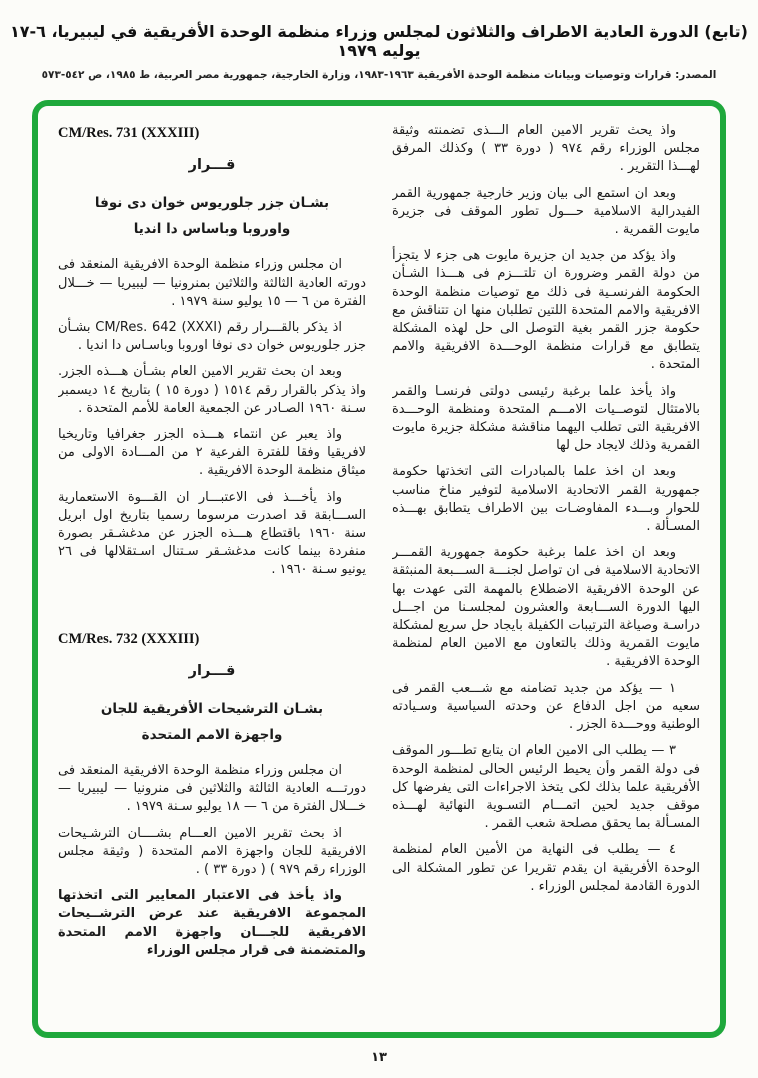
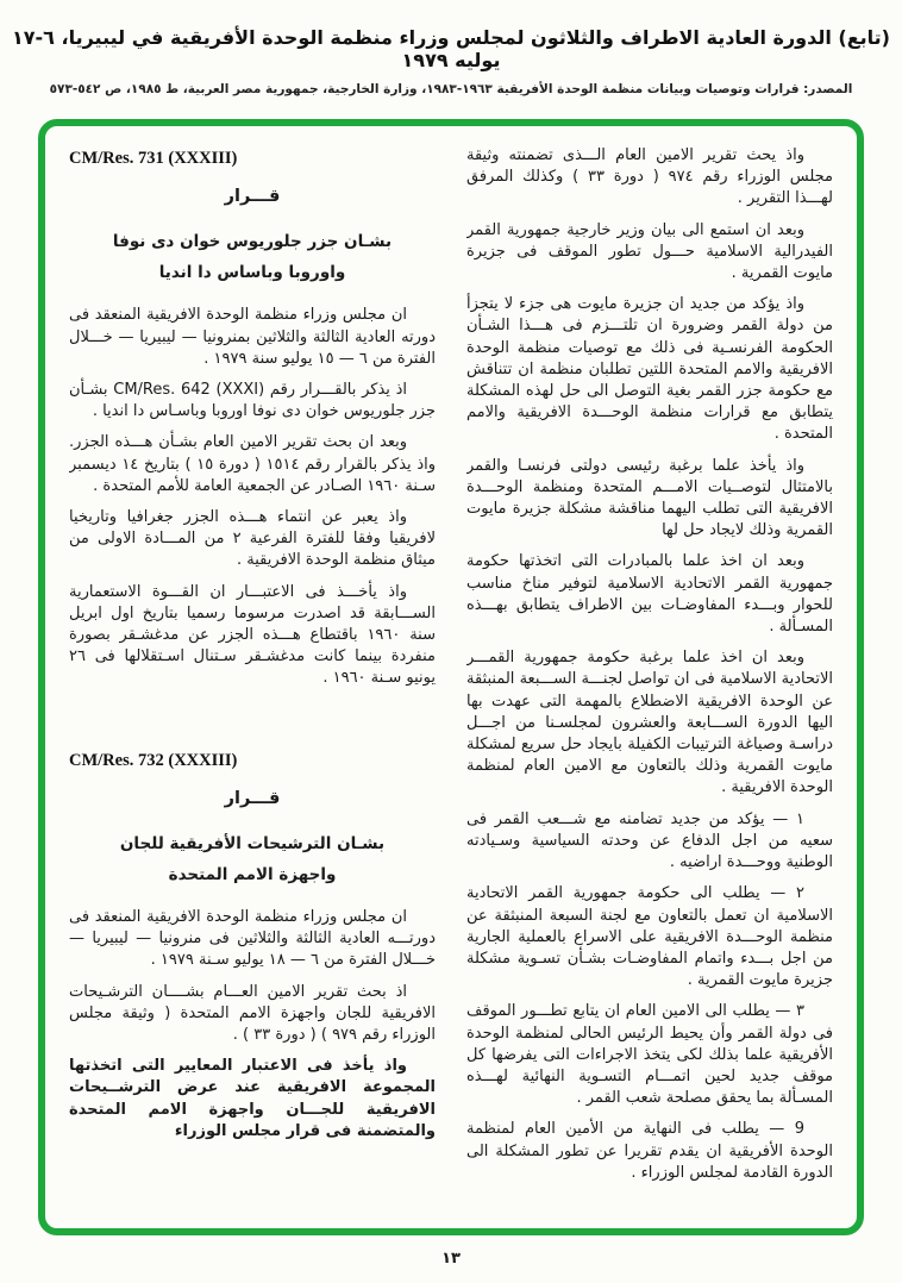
  (تابع) الدورة العادية الاطراف والثلاثون لمجلس وزراء منظمة الوحدة الأفريقية في ليبيريا، ٦-١٧ يوليه ١٩٧٩
  المصدر: قرارات وتوصيات وبيانات منظمة الوحدة الأفريقية ١٩٦٣-١٩٨٣، وزارة الخارجية، جمهورية مصر العربية، ط ١٩٨٥، ص ٥٤٢-٥٧٣
  واذ يحث تقرير الامين العام الـــذى تضمنته وثيقة مجلس الوزراء رقم ٩٧٤ ( دورة ٣٣ ) وكذلك المرفق لهـــذا التقرير .
  وبعد ان استمع الى بيان وزير خارجية جمهورية القمر الفيدرالية الاسلامية حـــول تطور الموقف فى جزيرة مايوت القمرية .
- واذ يؤكد من جديد ان جزيرة مايوت هى جزء لا يتجزأ من دولة القمر وضرورة ان تلتـــزم فى هـــذا الشـأن الحكومة الفرنسـية فى ذلك مع توصيات منظمة الوحدة الافريقية والامم المتحدة اللتين تطلبان منها ان تتناقش مع حكومة جزر القمر بغية التوصل الى حل لهذه المشكلة يتطابق مع قرارات منظمة الوحـــدة الافريقية والامم المتحدة .
+ واذ يؤكد من جديد ان جزيرة مايوت هى جزء لا يتجزأ من دولة القمر وضرورة ان تلتـــزم فى هـــذا الشـأن الحكومة الفرنسـية فى ذلك مع توصيات منظمة الوحدة الافريقية والامم المتحدة اللتين تطلبان منظمة ان تتناقش مع حكومة جزر القمر بغية التوصل الى حل لهذه المشكلة يتطابق مع قرارات منظمة الوحـــدة الافريقية والامم المتحدة .
  واذ يأخذ علما برغبة رئيسى دولتى فرنسـا والقمر بالامتثال لتوصــيات الامـــم المتحدة ومنظمة الوحـــدة الافريقية التى تطلب اليهما مناقشة مشكلة جزيرة مايوت القمرية وذلك لايجاد حل لها
  وبعد ان اخذ علما بالمبادرات التى اتخذتها حكومة جمهورية القمر الاتحادية الاسلامية لتوفير مناخ مناسب للحوار وبـــدء المفاوضـات بين الاطراف يتطابق بهـــذه المسـألة .
  وبعد ان اخذ علما برغبة حكومة جمهورية القمـــر الاتحادية الاسلامية فى ان تواصل لجنـــة الســـبعة المنبثقة عن الوحدة الافريقية الاضطلاع بالمهمة التى عهدت بها اليها الدورة الســـابعة والعشرون لمجلسـنا من اجـــل دراسـة وصياغة الترتيبات الكفيلة بايجاد حل سريع لمشكلة مايوت القمرية وذلك بالتعاون مع الامين العام لمنظمة الوحدة الافريقية .
- ١ — يؤكد من جديد تضامنه مع شـــعب القمر فى سعيه من اجل الدفاع عن وحدته السياسية وسـيادته الوطنية ووحـــدة الجزر .
+ ١ — يؤكد من جديد تضامنه مع شـــعب القمر فى سعيه من اجل الدفاع عن وحدته السياسية وسـيادته الوطنية ووحـــدة اراضيه .
+ ٢ — يطلب الى حكومة جمهورية القمر الاتحادية الاسلامية ان تعمل بالتعاون مع لجنة السبعة المنبثقة عن منظمة الوحـــدة الافريقية على الاسراع بالعملية الجارية من اجل بـــدء واتمام المفاوضـات بشـأن تسـوية مشكلة جزيرة مايوت القمرية .
  ٣ — يطلب الى الامين العام ان يتابع تطـــور الموقف فى دولة القمر وأن يحيط الرئيس الحالى لمنظمة الوحدة الأفريقية علما بذلك لكى يتخذ الاجراءات التى يفرضها كل موقف جديد لحين اتمـــام التسـوية النهائية لهـــذه المسـألة بما يحقق مصلحة شعب القمر .
- ٤ — يطلب فى النهاية من الأمين العام لمنظمة الوحدة الأفريقية ان يقدم تقريرا عن تطور المشكلة الى الدورة القادمة لمجلس الوزراء .
+ 9 — يطلب فى النهاية من الأمين العام لمنظمة الوحدة الأفريقية ان يقدم تقريرا عن تطور المشكلة الى الدورة القادمة لمجلس الوزراء .
  CM/Res. 731 (XXXIII)
  قـــرار
  بشـان جزر جلوريوس خوان دى نوفا
  واوروبا وباساس دا انديا
  ان مجلس وزراء منظمة الوحدة الافريقية المنعقد فى دورته العادية الثالثة والثلاثين بمنرونيا — ليبيريا — خـــلال الفترة من ٦ — ١٥ يوليو سنة ١٩٧٩ .
  اذ يذكر بالقـــرار رقم CM/Res. 642 (XXXI) بشـأن جزر جلوريوس خوان دى نوفا اوروبا وباسـاس دا انديا .
  وبعد ان بحث تقرير الامين العام بشـأن هـــذه الجزر. واذ يذكر بالقرار رقم ١٥١٤ ( دورة ١٥ ) بتاريخ ١٤ ديسمبر سـنة ١٩٦٠ الصـادر عن الجمعية العامة للأمم المتحدة .
  واذ يعبر عن انتماء هـــذه الجزر جغرافيا وتاريخيا لافريقيا وفقا للفترة الفرعية ٢ من المـــادة الاولى من ميثاق منظمة الوحدة الافريقية .
  واذ يأخـــذ فى الاعتبـــار ان القـــوة الاستعمارية الســـابقة قد اصدرت مرسوما رسميا بتاريخ اول ابريل سنة ١٩٦٠ باقتطاع هـــذه الجزر عن مدغشـقر بصورة منفردة بينما كانت مدغشـقر سـتنال اسـتقلالها فى ٢٦ يونيو سـنة ١٩٦٠ .
  CM/Res. 732 (XXXIII)
  قـــرار
  بشـان الترشيحات الأفريقية للجان
  واجهزة الامم المتحدة
  ان مجلس وزراء منظمة الوحدة الافريقية المنعقد فى دورتـــه العادية الثالثة والثلاثين فى منرونيا — ليبيريا — خـــلال الفترة من ٦ — ١٨ يوليو سـنة ١٩٧٩ .
  اذ بحث تقرير الامين العـــام بشــــان الترشـيحات الافريقية للجان واجهزة الامم المتحدة ( وثيقة مجلس الوزراء رقم ٩٧٩ ) ( دورة ٣٣ ) .
  واذ يأخذ فى الاعتبار المعايير التى اتخذتها المجموعة الافريقية عند عرض الترشــيحات الافريقية للجـــان واجهزة الامم المتحدة والمتضمنة فى قرار مجلس الوزراء
  ١٣
